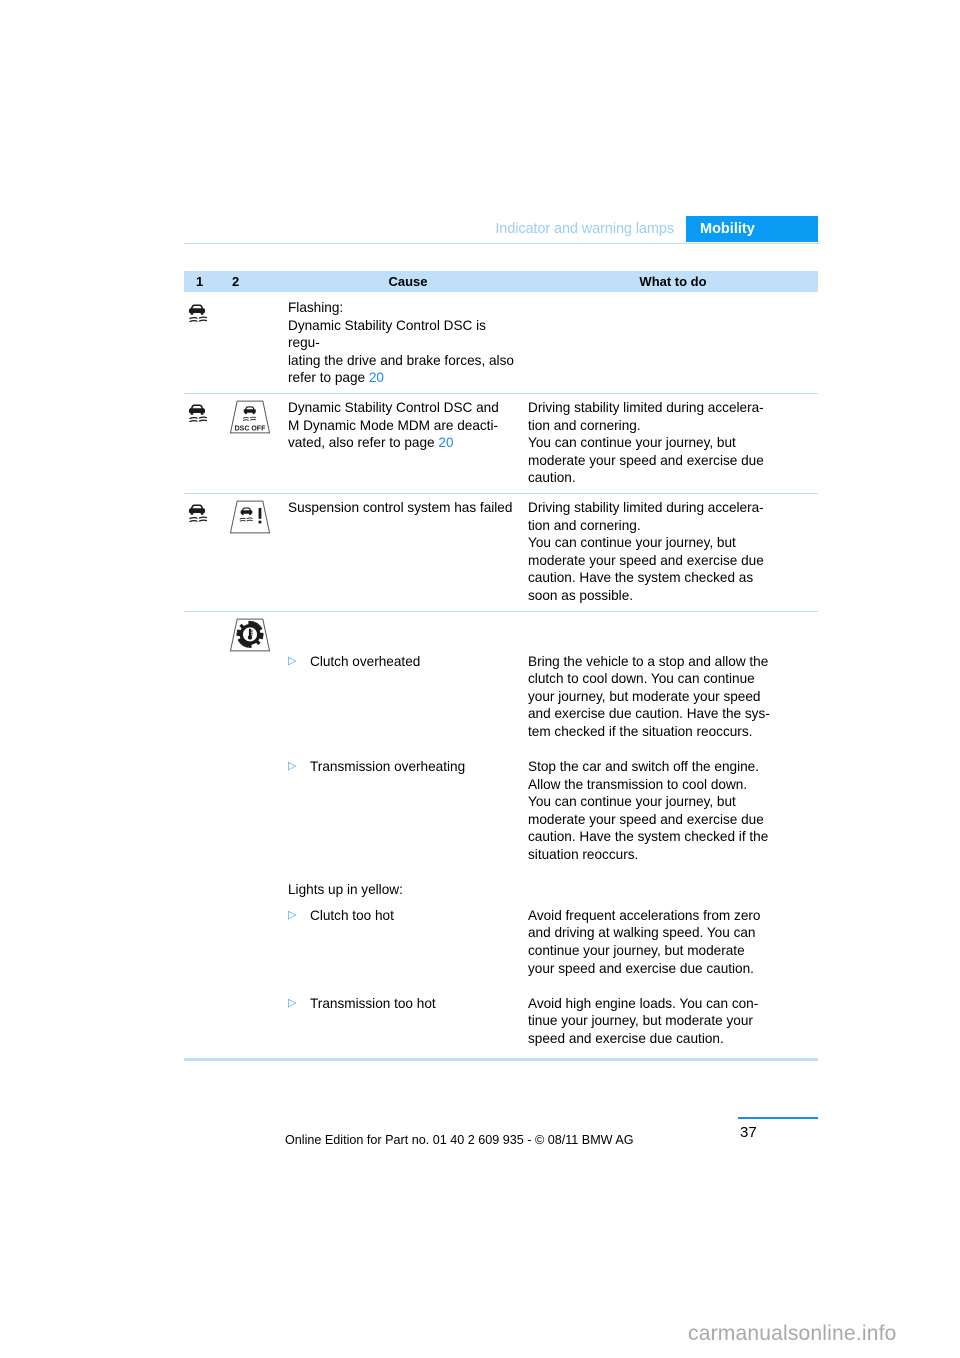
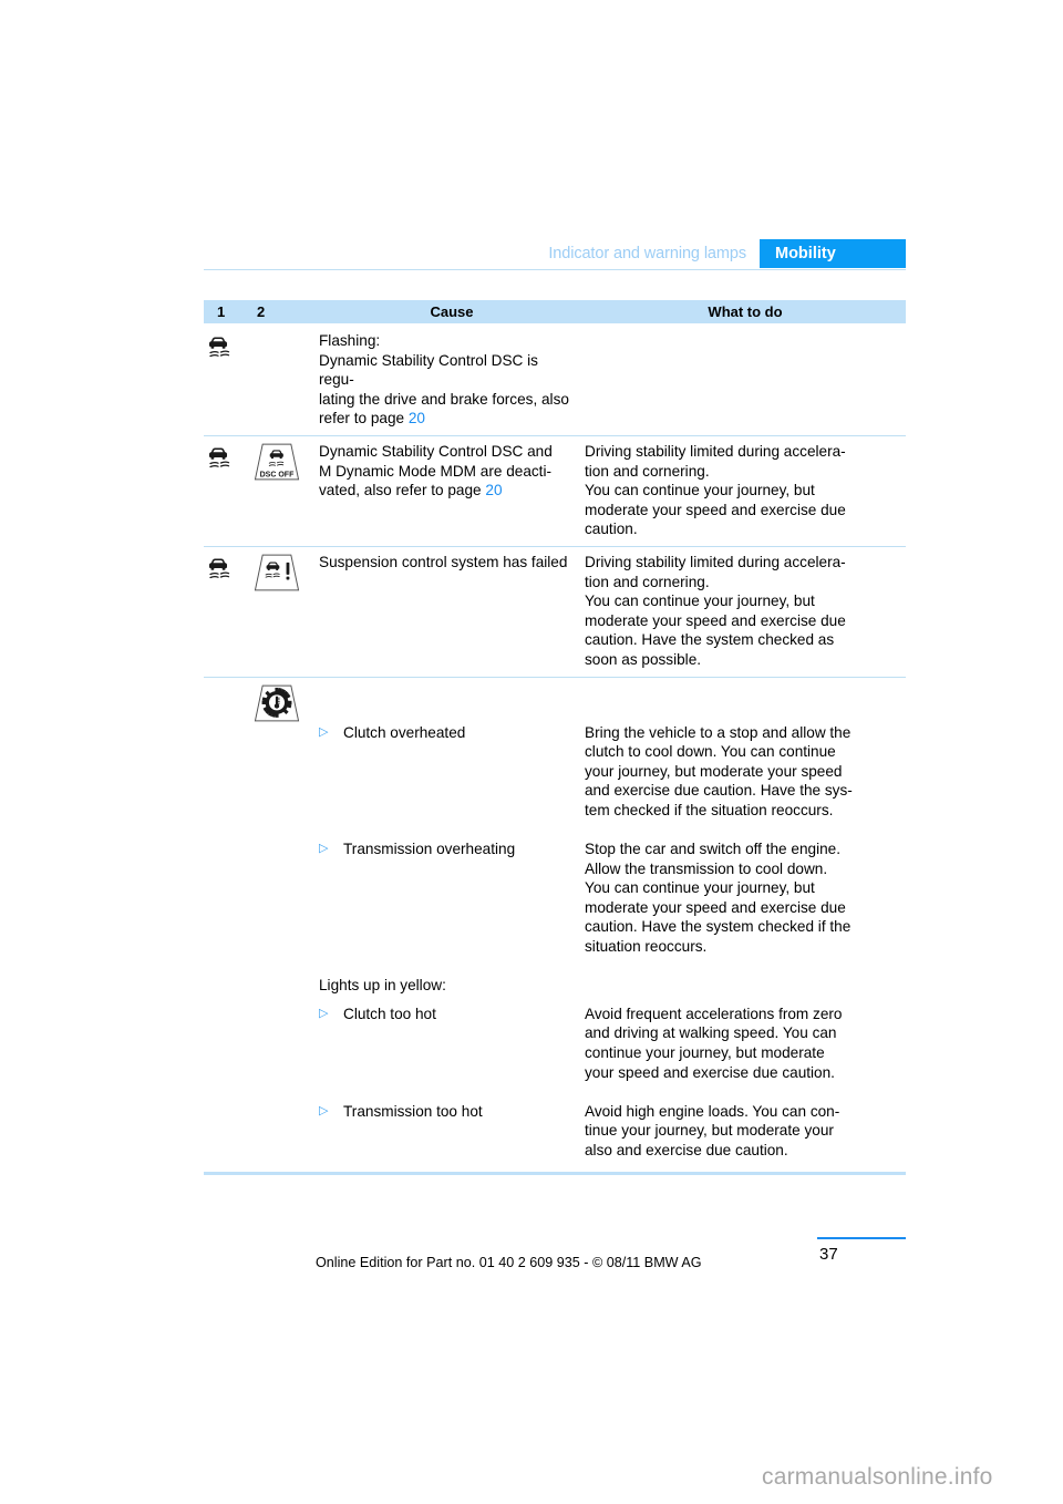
  Indicator and warning lamps
  Mobility
  1
  2
  Cause
  What to do
  Flashing:
  Dynamic Stability Control DSC is regu-
  lating the drive and brake forces, also
  refer to page 20
  Dynamic Stability Control DSC and
  M Dynamic Mode MDM are deacti-
  vated, also refer to page 20
  Driving stability limited during accelera-
  tion and cornering.
  You can continue your journey, but
  moderate your speed and exercise due
  caution.
  Suspension control system has failed
  Driving stability limited during accelera-
  tion and cornering.
  You can continue your journey, but
  moderate your speed and exercise due
  caution. Have the system checked as
  soon as possible.
  ▷
  Clutch overheated
  Bring the vehicle to a stop and allow the
  clutch to cool down. You can continue
  your journey, but moderate your speed
  and exercise due caution. Have the sys-
  tem checked if the situation reoccurs.
  ▷
  Transmission overheating
  Stop the car and switch off the engine.
  Allow the transmission to cool down.
  You can continue your journey, but
  moderate your speed and exercise due
  caution. Have the system checked if the
  situation reoccurs.
  Lights up in yellow:
  ▷
  Clutch too hot
  Avoid frequent accelerations from zero
  and driving at walking speed. You can
  continue your journey, but moderate
  your speed and exercise due caution.
  ▷
  Transmission too hot
  Avoid high engine loads. You can con-
  tinue your journey, but moderate your
- speed and exercise due caution.
+ also and exercise due caution.
  37
  Online Edition for Part no. 01 40 2 609 935 - © 08/11 BMW AG
  carmanualsonline.info
